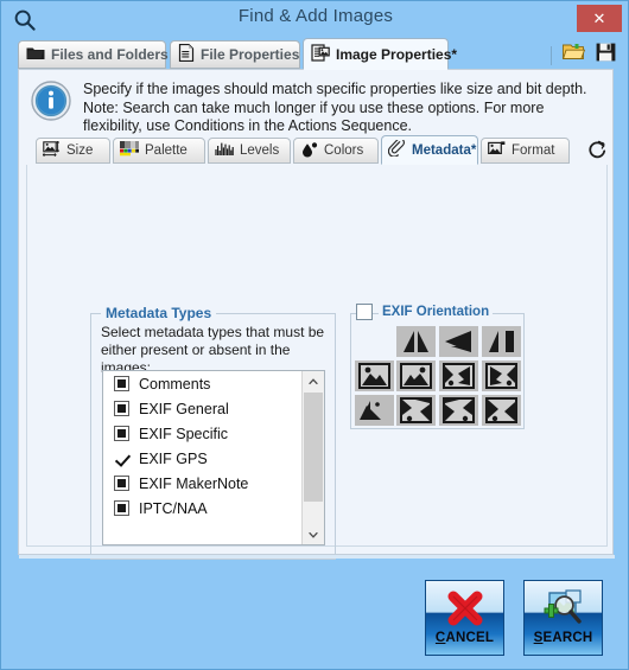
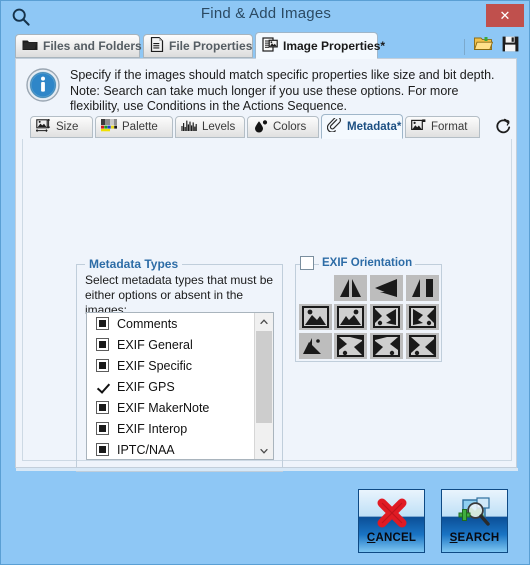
  Find & Add Images
  ✕
  Files and Folders
  File Properties
  Image Properties*
  Specify if the images should match specific properties like size and bit depth. Note: Search can take much longer if you use these options. For more flexibility, use Conditions in the Actions Sequence.
  Size
  Palette
  Levels
  Colors
  Metadata*
  Format
  Metadata Types
- Select metadata types that must be either present or absent in the images:
+ Select metadata types that must be either options or absent in the images:
  Comments
  EXIF General
  EXIF Specific
  EXIF GPS
  EXIF MakerNote
+ EXIF Interop
  IPTC/NAA
  EXIF Orientation
  CANCEL
  SEARCH
